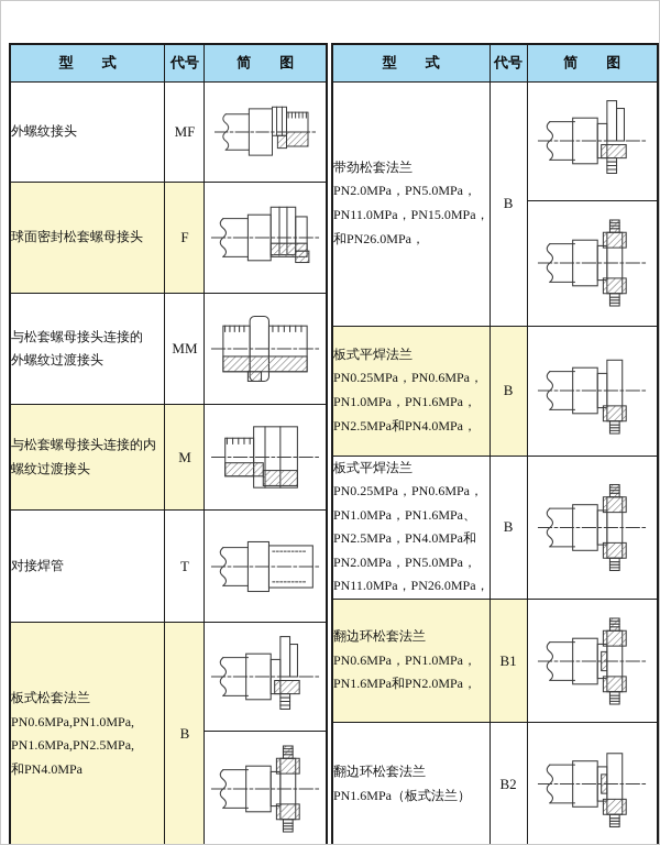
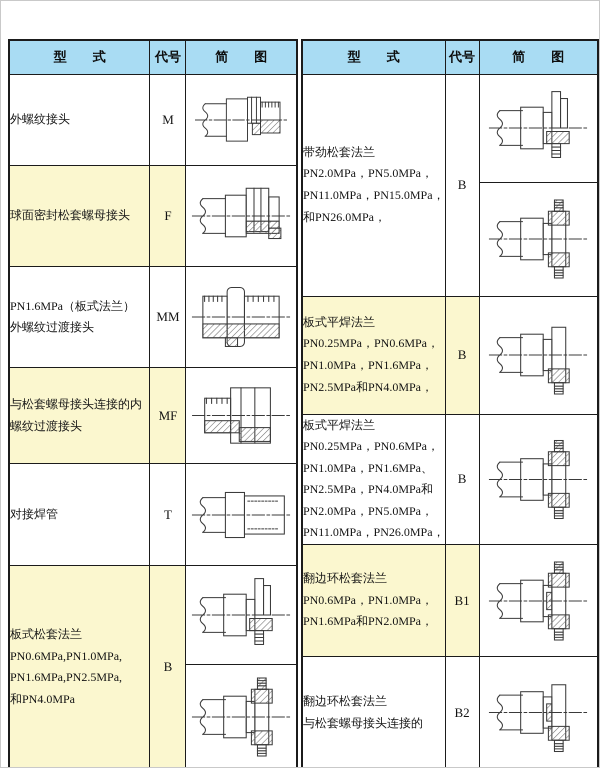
  型 式	代号	简 图
- 外螺纹接头	MF
+ 外螺纹接头	M
  球面密封松套螺母接头	F
- 与松套螺母接头连接的外螺纹过渡接头	MM
+ PN1.6MPa（板式法兰）外螺纹过渡接头	MM
- 与松套螺母接头连接的内螺纹过渡接头	M
+ 与松套螺母接头连接的内螺纹过渡接头	MF
  对接焊管	T
  板式松套法兰PN0.6MPa,PN1.0MPa,PN1.6MPa,PN2.5MPa,和PN4.0MPa	B
  型 式	代号	简 图
  带劲松套法兰PN2.0MPa，PN5.0MPa，PN11.0MPa，PN15.0MPa，和PN26.0MPa，	B
  板式平焊法兰PN0.25MPa，PN0.6MPa，PN1.0MPa，PN1.6MPa，PN2.5MPa和PN4.0MPa，	B
  板式平焊法兰PN0.25MPa，PN0.6MPa，PN1.0MPa，PN1.6MPa、PN2.5MPa，PN4.0MPa和PN2.0MPa，PN5.0MPa，PN11.0MPa，PN26.0MPa，	B
  翻边环松套法兰PN0.6MPa，PN1.0MPa，PN1.6MPa和PN2.0MPa，	B1
- 翻边环松套法兰PN1.6MPa（板式法兰）	B2
+ 翻边环松套法兰与松套螺母接头连接的	B2
